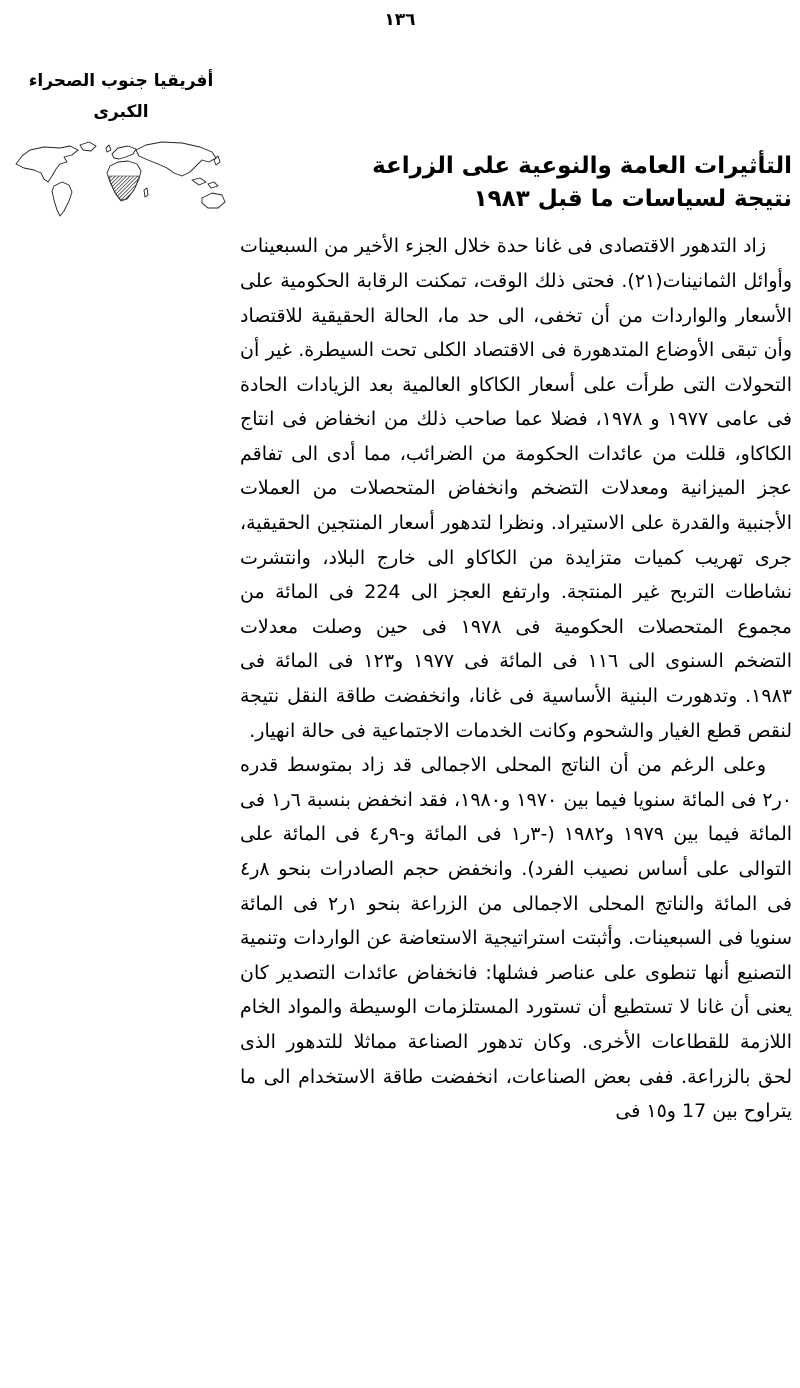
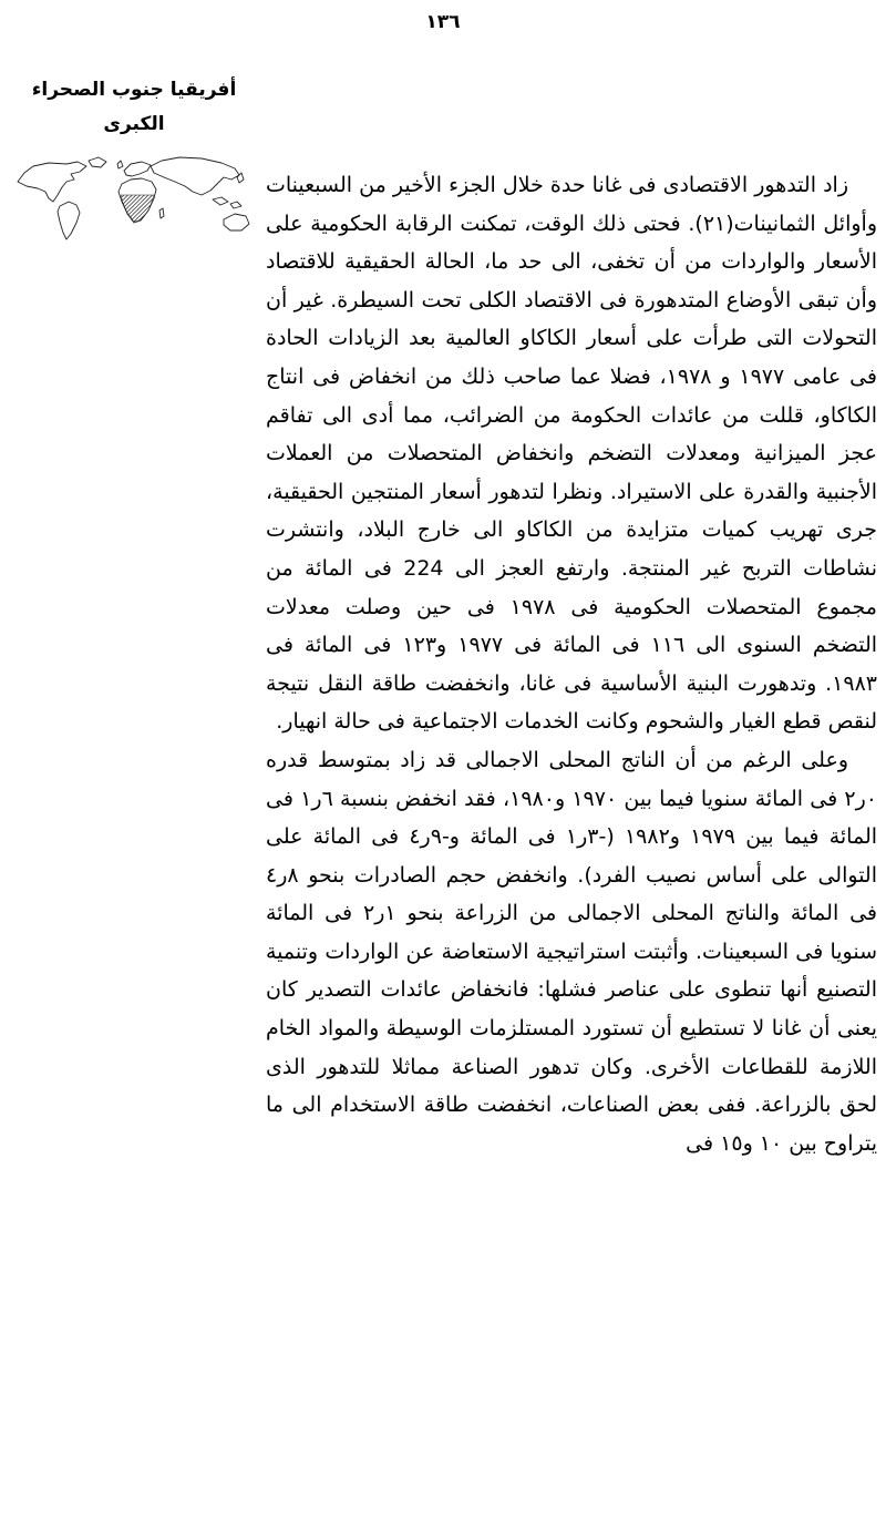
  ١٣٦
  أفريقيا جنوب الصحراء
  الكبرى
- التأثيرات العامة والنوعية على الزراعة
- نتيجة لسياسات ما قبل ١٩٨٣
  زاد التدهور الاقتصادى فى غانا حدة خلال الجزء الأخير من السبعينات وأوائل الثمانينات(٢١). فحتى ذلك الوقت، تمكنت الرقابة الحكومية على الأسعار والواردات من أن تخفى، الى حد ما، الحالة الحقيقية للاقتصاد وأن تبقى الأوضاع المتدهورة فى الاقتصاد الكلى تحت السيطرة. غير أن التحولات التى طرأت على أسعار الكاكاو العالمية بعد الزيادات الحادة فى عامى ١٩٧٧ و ١٩٧٨، فضلا عما صاحب ذلك من انخفاض فى انتاج الكاكاو، قللت من عائدات الحكومة من الضرائب، مما أدى الى تفاقم عجز الميزانية ومعدلات التضخم وانخفاض المتحصلات من العملات الأجنبية والقدرة على الاستيراد. ونظرا لتدهور أسعار المنتجين الحقيقية، جرى تهريب كميات متزايدة من الكاكاو الى خارج البلاد، وانتشرت نشاطات التربح غير المنتجة. وارتفع العجز الى 224 فى المائة من مجموع المتحصلات الحكومية فى ١٩٧٨ فى حين وصلت معدلات التضخم السنوى الى ١١٦ فى المائة فى ١٩٧٧ و١٢٣ فى المائة فى ١٩٨٣. وتدهورت البنية الأساسية فى غانا، وانخفضت طاقة النقل نتيجة لنقص قطع الغيار والشحوم وكانت الخدمات الاجتماعية فى حالة انهيار.
- وعلى الرغم من أن الناتج المحلى الاجمالى قد زاد بمتوسط قدره ٠ر٢ فى المائة سنويا فيما بين ١٩٧٠ و١٩٨٠، فقد انخفض بنسبة ٦ر١ فى المائة فيما بين ١٩٧٩ و١٩٨٢ (-٣ر١ فى المائة و-٩ر٤ فى المائة على التوالى على أساس نصيب الفرد). وانخفض حجم الصادرات بنحو ٨ر٤ فى المائة والناتج المحلى الاجمالى من الزراعة بنحو ١ر٢ فى المائة سنويا فى السبعينات. وأثبتت استراتيجية الاستعاضة عن الواردات وتنمية التصنيع أنها تنطوى على عناصر فشلها: فانخفاض عائدات التصدير كان يعنى أن غانا لا تستطيع أن تستورد المستلزمات الوسيطة والمواد الخام اللازمة للقطاعات الأخرى. وكان تدهور الصناعة مماثلا للتدهور الذى لحق بالزراعة. ففى بعض الصناعات، انخفضت طاقة الاستخدام الى ما يتراوح بين 17 و١٥ فى
+ وعلى الرغم من أن الناتج المحلى الاجمالى قد زاد بمتوسط قدره ٠ر٢ فى المائة سنويا فيما بين ١٩٧٠ و١٩٨٠، فقد انخفض بنسبة ٦ر١ فى المائة فيما بين ١٩٧٩ و١٩٨٢ (-٣ر١ فى المائة و-٩ر٤ فى المائة على التوالى على أساس نصيب الفرد). وانخفض حجم الصادرات بنحو ٨ر٤ فى المائة والناتج المحلى الاجمالى من الزراعة بنحو ١ر٢ فى المائة سنويا فى السبعينات. وأثبتت استراتيجية الاستعاضة عن الواردات وتنمية التصنيع أنها تنطوى على عناصر فشلها: فانخفاض عائدات التصدير كان يعنى أن غانا لا تستطيع أن تستورد المستلزمات الوسيطة والمواد الخام اللازمة للقطاعات الأخرى. وكان تدهور الصناعة مماثلا للتدهور الذى لحق بالزراعة. ففى بعض الصناعات، انخفضت طاقة الاستخدام الى ما يتراوح بين ١٠ و١٥ فى
